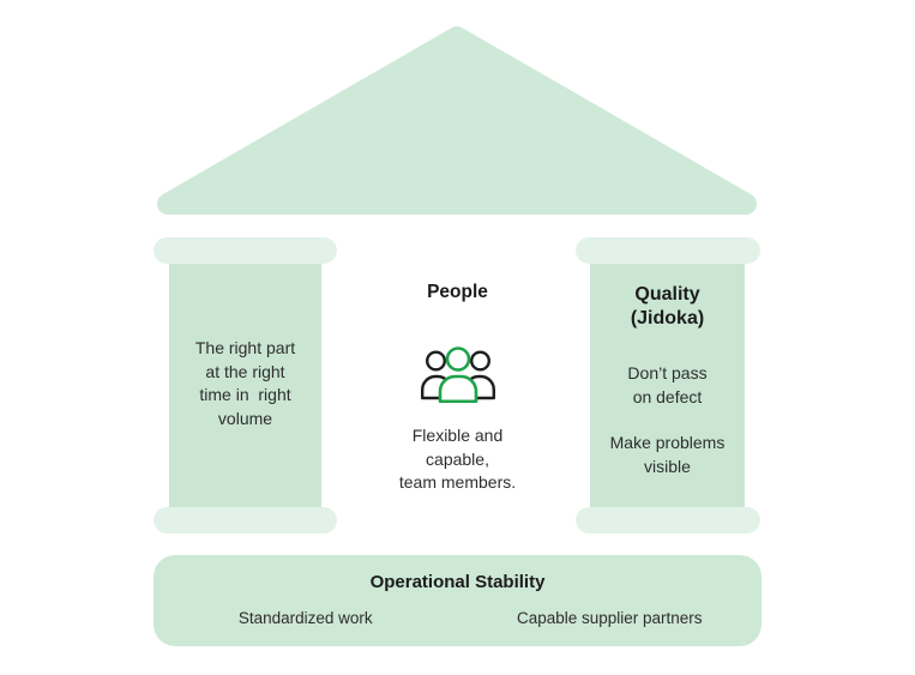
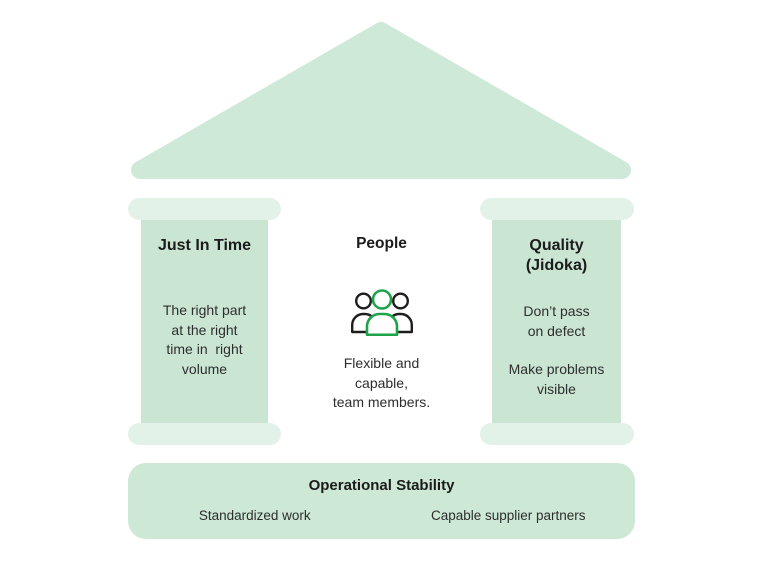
+ Just In Time
  The right part
  at the right
  time in right
  volume
  Quality
  (Jidoka)
  Don’t pass
  on defect
  Make problems
  visible
  People
  Flexible and
  capable,
  team members.
  Operational Stability
  Standardized work
  Capable supplier partners
